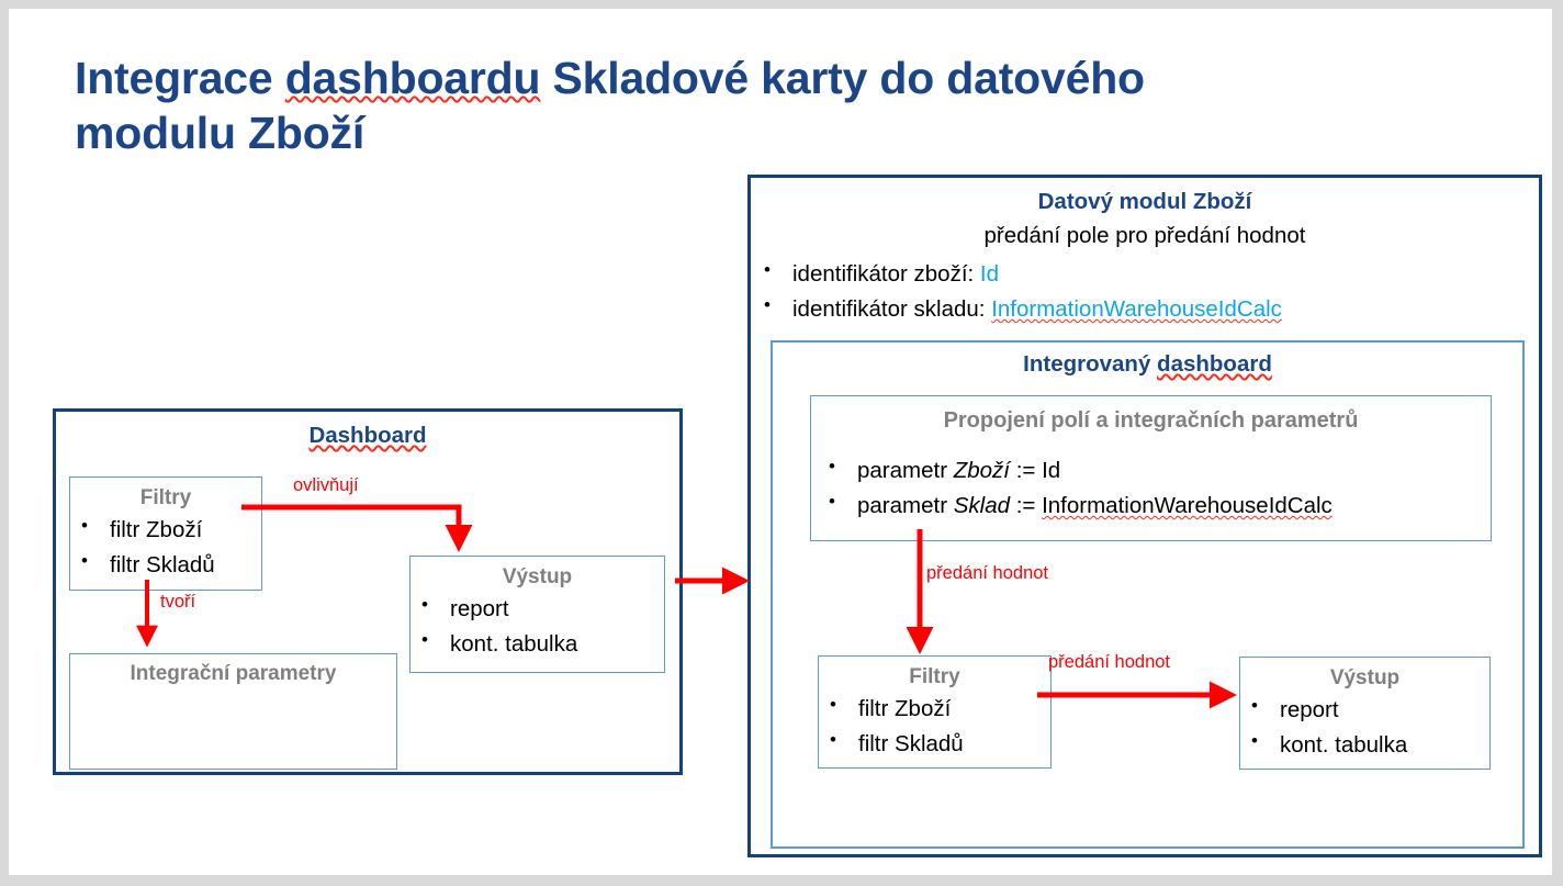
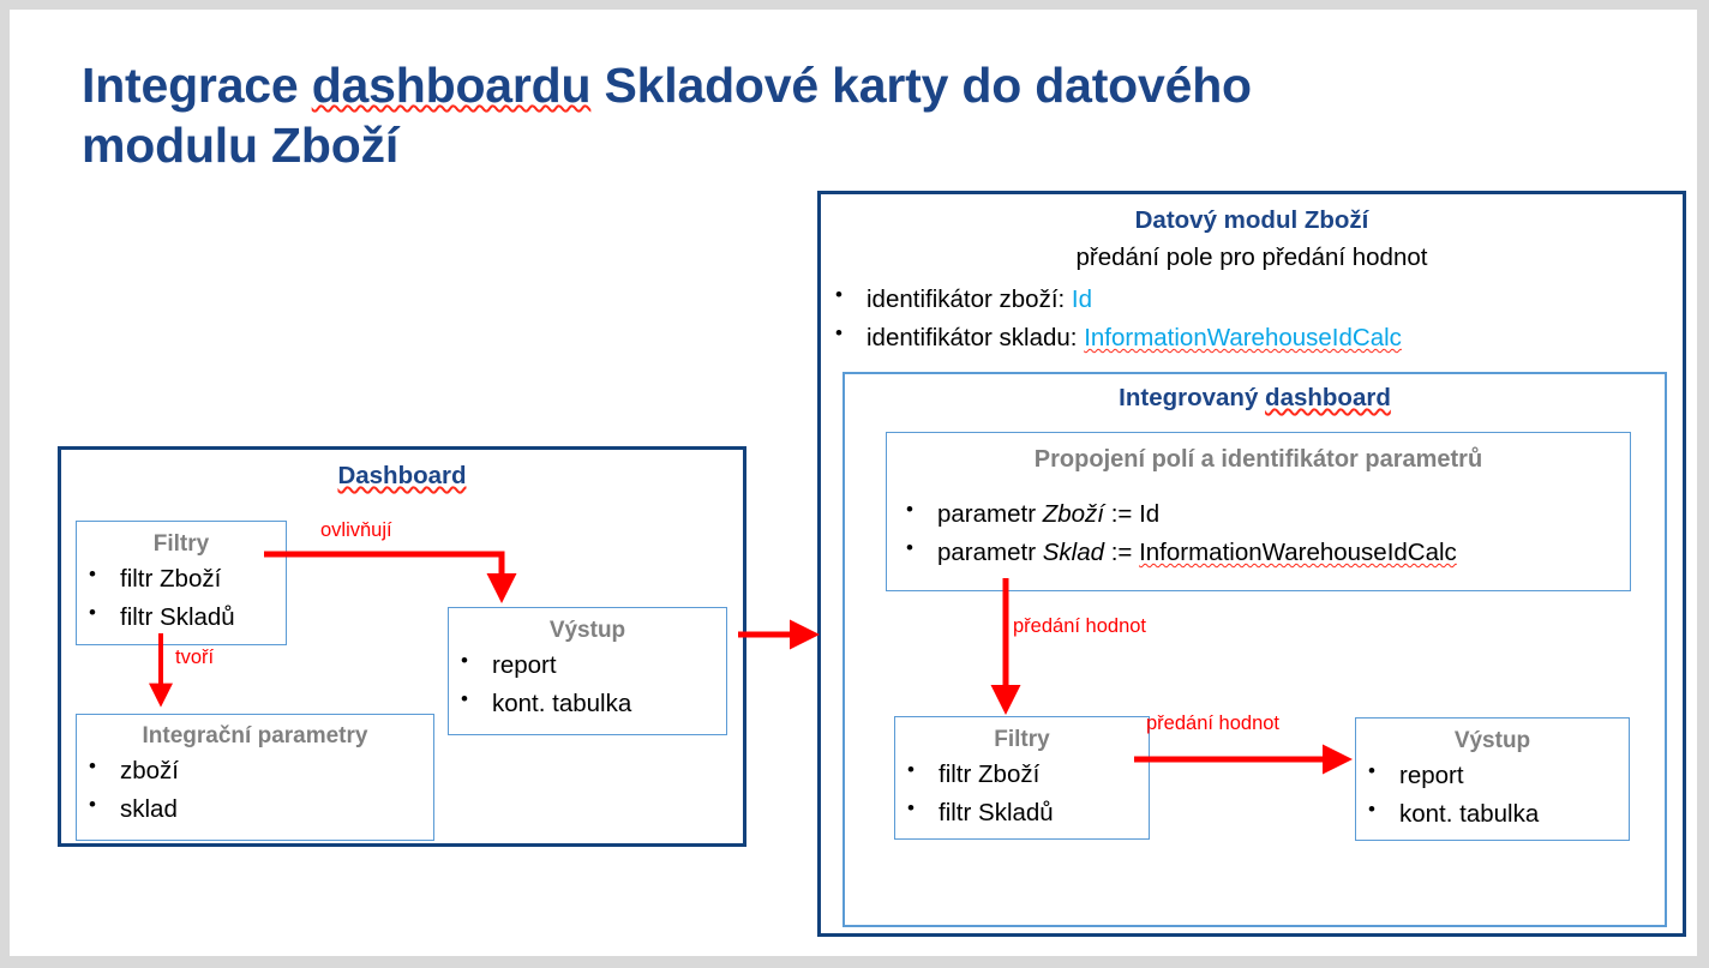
  Integrace dashboardu Skladové karty do datového
  modulu Zboží
  Dashboard
  Filtry
  filtr Zboží
  filtr Skladů
  Integrační parametry
+ zboží
+ sklad
  Výstup
  report
  kont. tabulka
  Datový modul Zboží
  předání pole pro předání hodnot
  identifikátor zboží: Id
  identifikátor skladu: InformationWarehouseIdCalc
  Integrovaný dashboard
- Propojení polí a integračních parametrů
+ Propojení polí a identifikátor parametrů
  parametr Zboží := Id
  parametr Sklad := InformationWarehouseIdCalc
  Filtry
  filtr Zboží
  filtr Skladů
  Výstup
  report
  kont. tabulka
  ovlivňují
  tvoří
  předání hodnot
  předání hodnot
